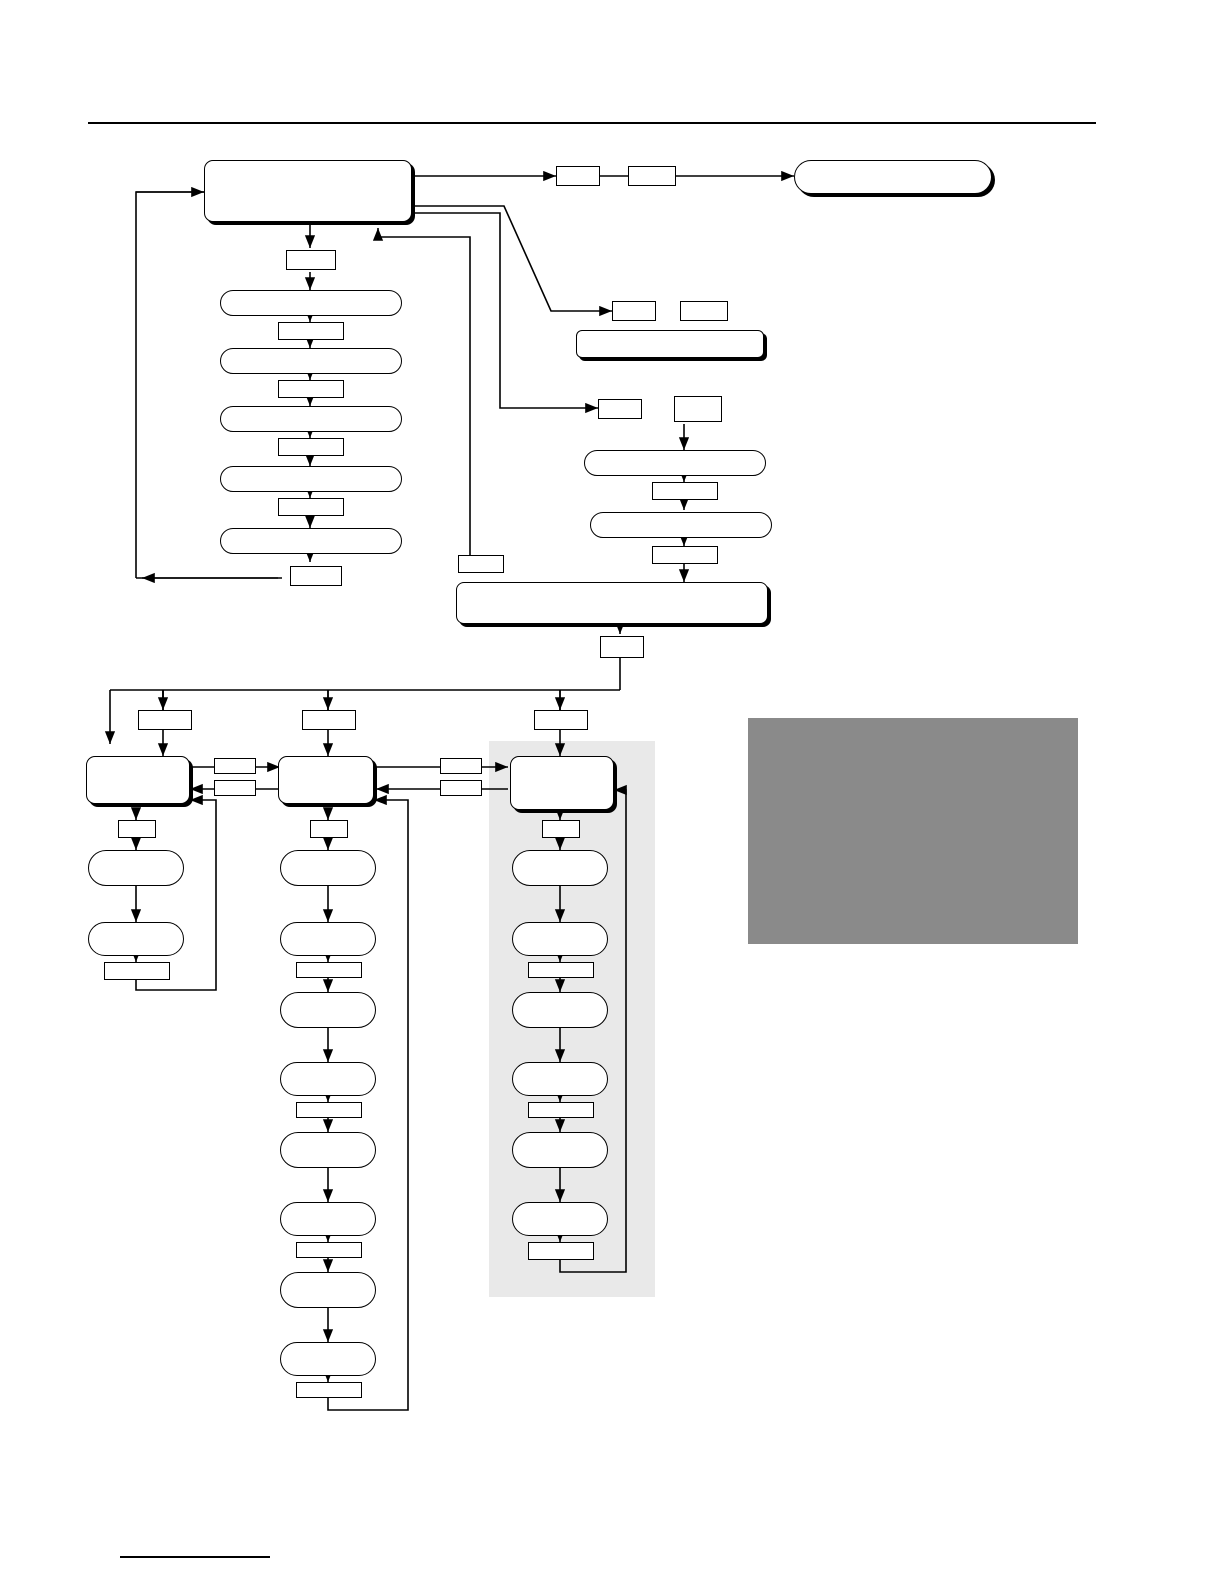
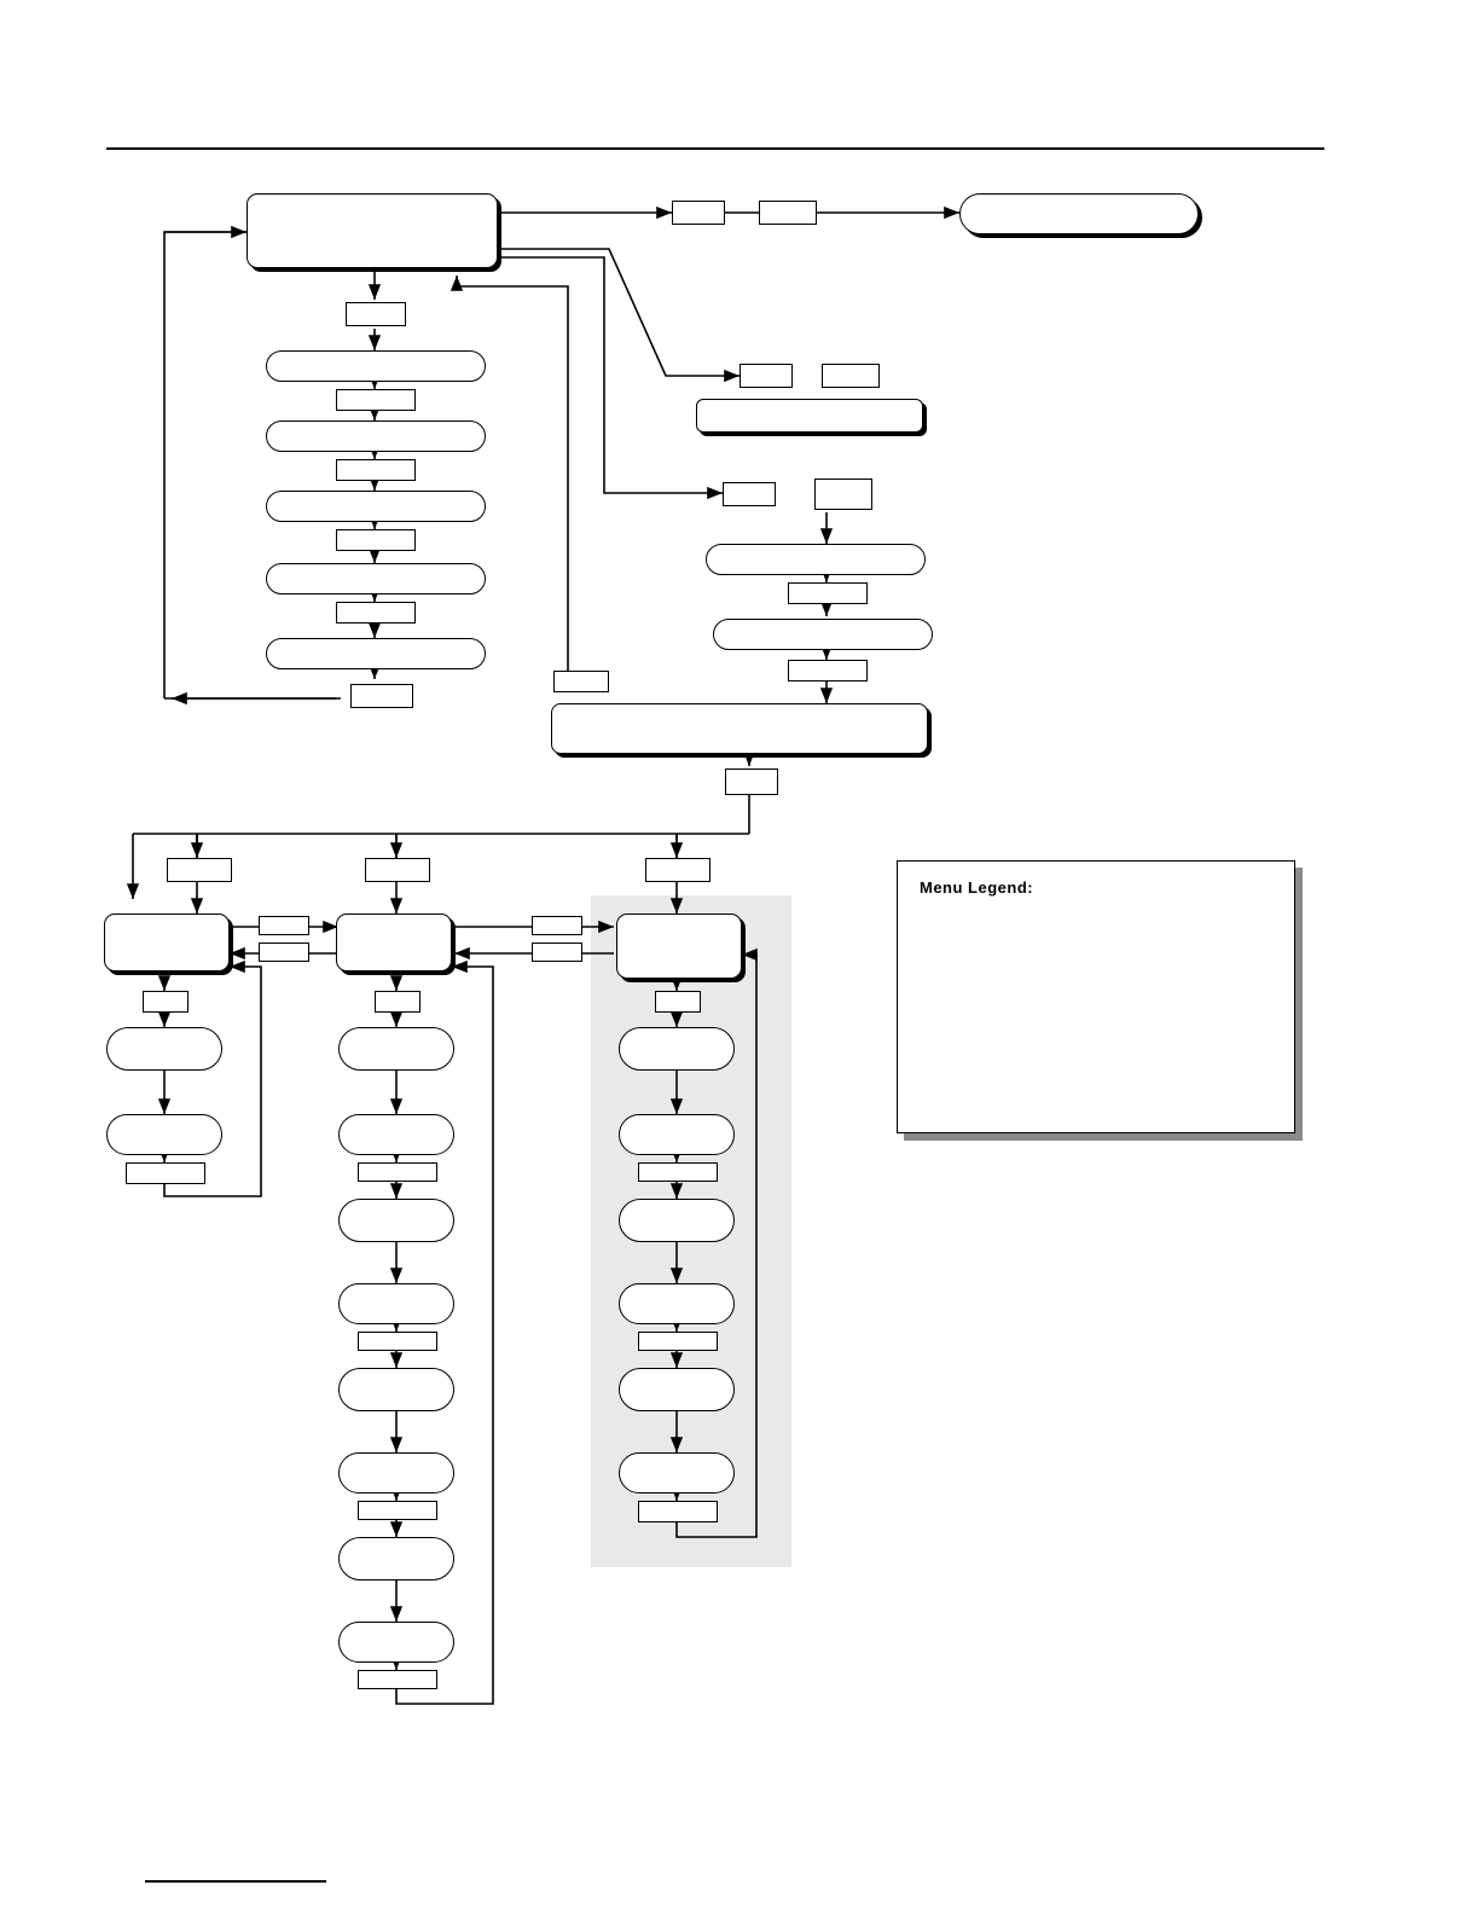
+ Menu Legend:
